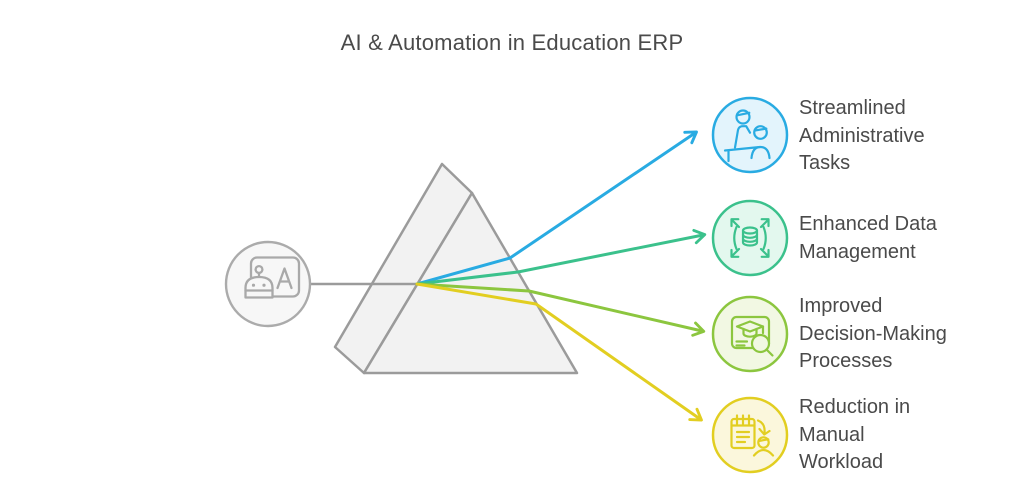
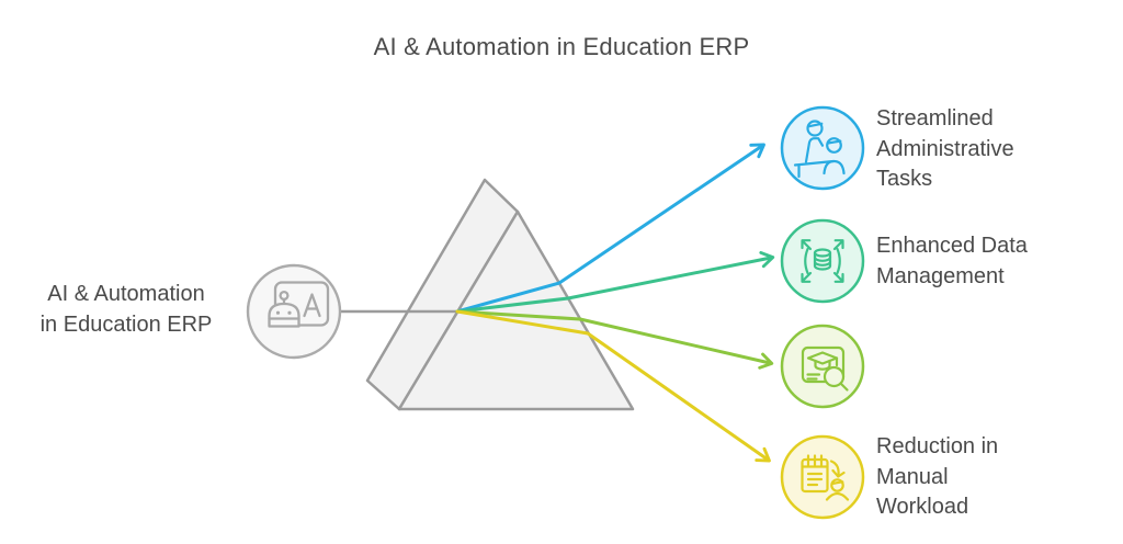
  AI & Automation in Education ERP
+ AI & Automation
+ in Education ERP
  Streamlined
  Administrative
  Tasks
  Enhanced Data
  Management
- Improved
- Decision-Making
- Processes
  Reduction in
  Manual
  Workload
